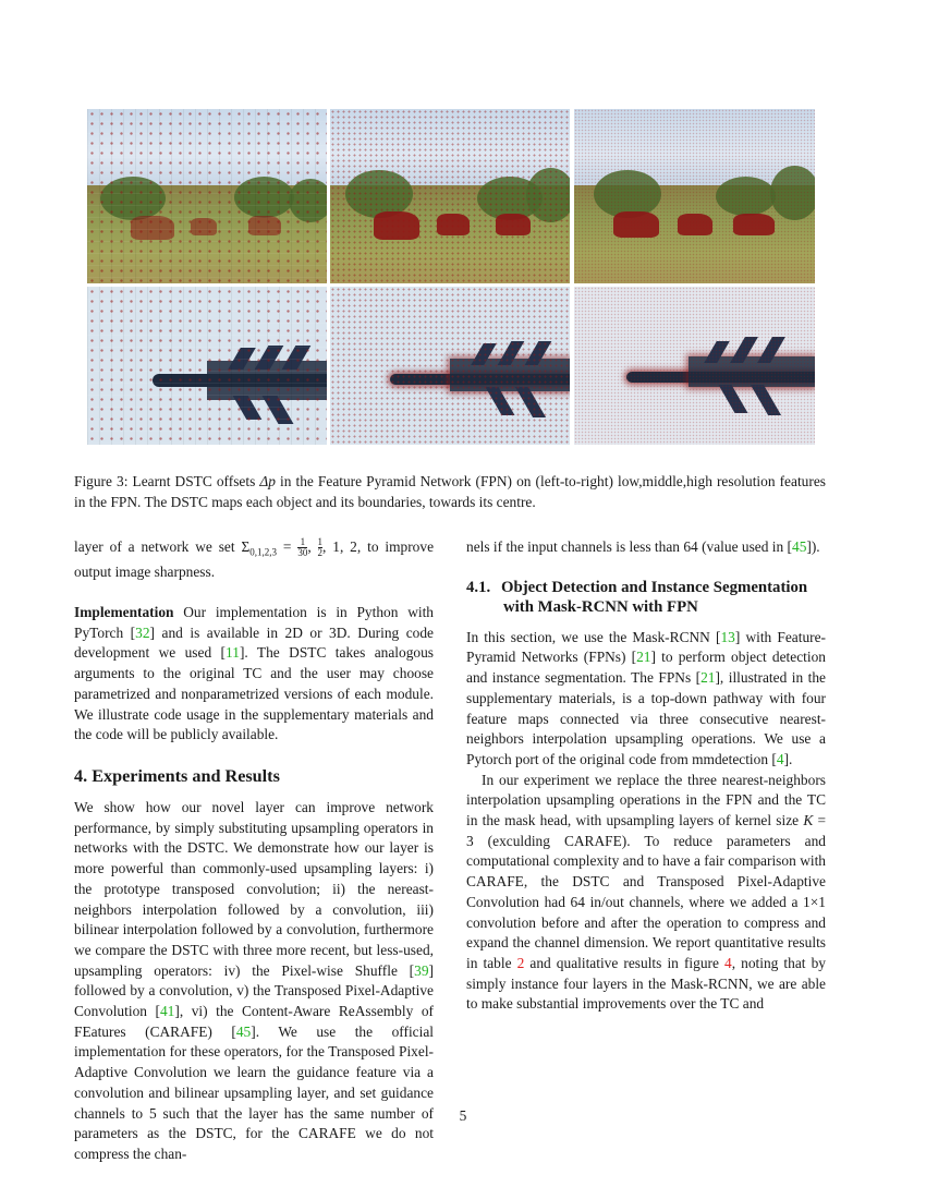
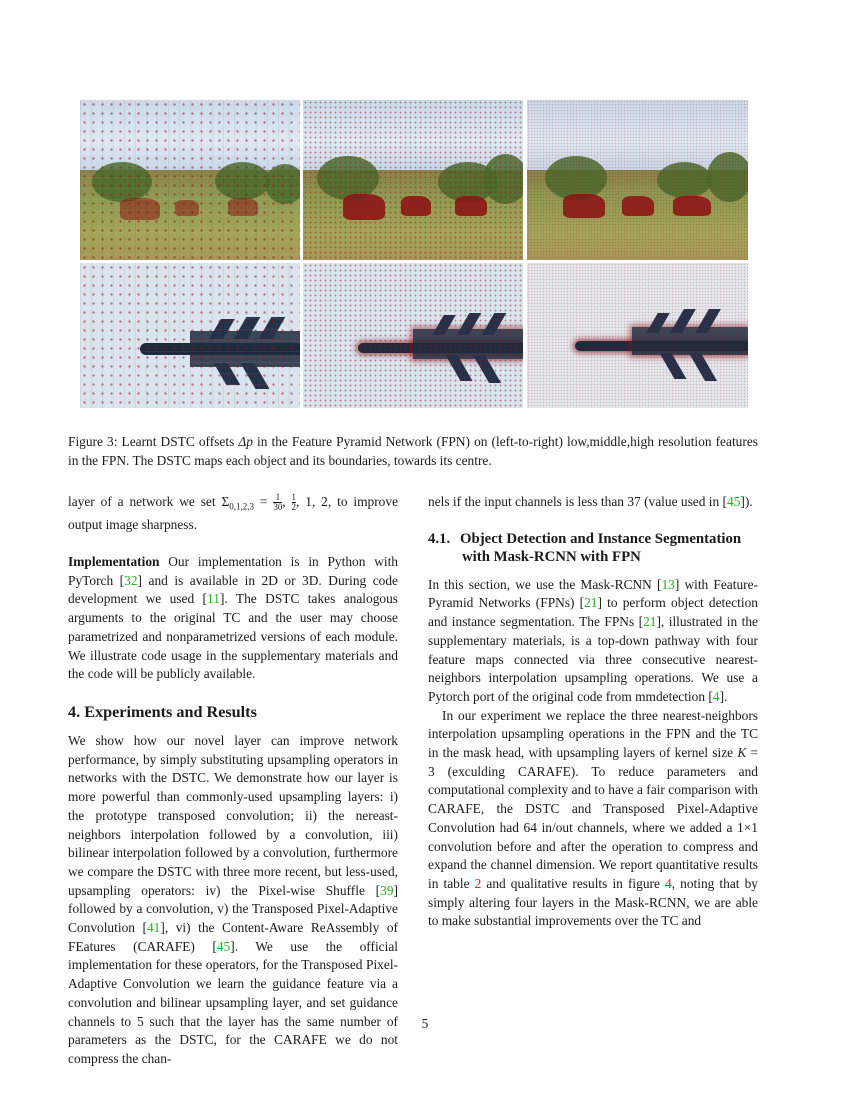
  Figure 3: Learnt DSTC offsets Δp in the Feature Pyramid Network (FPN) on (left-to-right) low,middle,high resolution features in the FPN. The DSTC maps each object and its boundaries, towards its centre.
  layer of a network we set Σ0,1,2,3 =
  1
  30
  ,
  1
  2
  , 1, 2, to improve output image sharpness.
  Implementation Our implementation is in Python with PyTorch [32] and is available in 2D or 3D. During code development we used [11]. The DSTC takes analogous arguments to the original TC and the user may choose parametrized and nonparametrized versions of each module. We illustrate code usage in the supplementary materials and the code will be publicly available.
  4. Experiments and Results
  We show how our novel layer can improve network performance, by simply substituting upsampling operators in networks with the DSTC. We demonstrate how our layer is more powerful than commonly-used upsampling layers: i) the prototype transposed convolution; ii) the nereast-neighbors interpolation followed by a convolution, iii) bilinear interpolation followed by a convolution, furthermore we compare the DSTC with three more recent, but less-used, upsampling operators: iv) the Pixel-wise Shuffle [39] followed by a convolution, v) the Transposed Pixel-Adaptive Convolution [41], vi) the Content-Aware ReAssembly of FEatures (CARAFE) [45]. We use the official implementation for these operators, for the Transposed Pixel-Adaptive Convolution we learn the guidance feature via a convolution and bilinear upsampling layer, and set guidance channels to 5 such that the layer has the same number of parameters as the DSTC, for the CARAFE we do not compress the chan-
- nels if the input channels is less than 64 (value used in [45]).
+ nels if the input channels is less than 37 (value used in [45]).
  4.1. Object Detection and Instance Segmentation
  with Mask-RCNN with FPN
  In this section, we use the Mask-RCNN [13] with Feature-Pyramid Networks (FPNs) [21] to perform object detection and instance segmentation. The FPNs [21], illustrated in the supplementary materials, is a top-down pathway with four feature maps connected via three consecutive nearest-neighbors interpolation upsampling operations. We use a Pytorch port of the original code from mmdetection [4].
- In our experiment we replace the three nearest-neighbors interpolation upsampling operations in the FPN and the TC in the mask head, with upsampling layers of kernel size K = 3 (exculding CARAFE). To reduce parameters and computational complexity and to have a fair comparison with CARAFE, the DSTC and Transposed Pixel-Adaptive Convolution had 64 in/out channels, where we added a 1×1 convolution before and after the operation to compress and expand the channel dimension. We report quantitative results in table 2 and qualitative results in figure 4, noting that by simply instance four layers in the Mask-RCNN, we are able to make substantial improvements over the TC and
+ In our experiment we replace the three nearest-neighbors interpolation upsampling operations in the FPN and the TC in the mask head, with upsampling layers of kernel size K = 3 (exculding CARAFE). To reduce parameters and computational complexity and to have a fair comparison with CARAFE, the DSTC and Transposed Pixel-Adaptive Convolution had 64 in/out channels, where we added a 1×1 convolution before and after the operation to compress and expand the channel dimension. We report quantitative results in table 2 and qualitative results in figure 4, noting that by simply altering four layers in the Mask-RCNN, we are able to make substantial improvements over the TC and
  5
